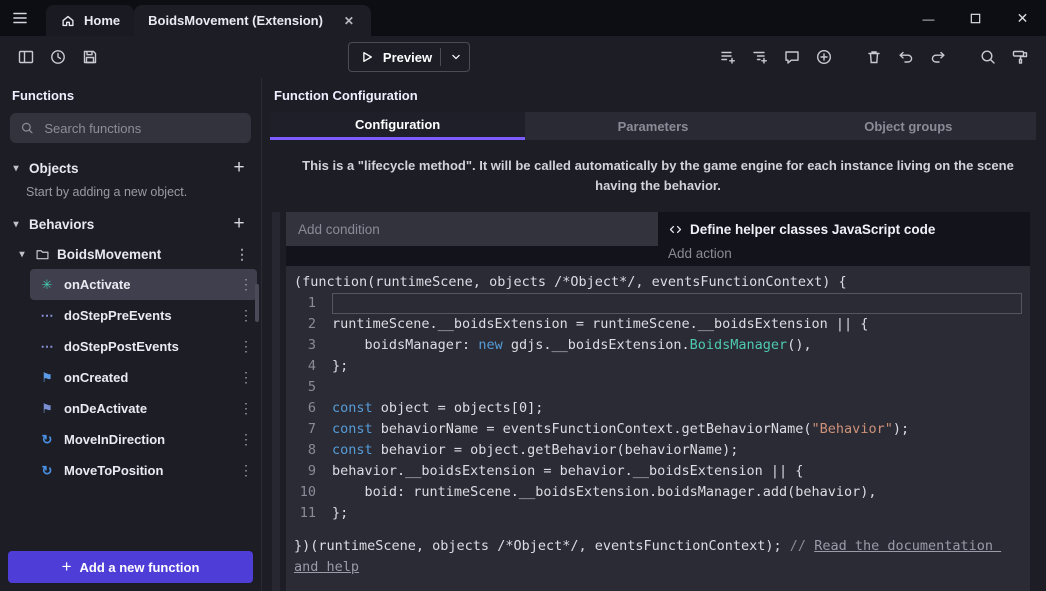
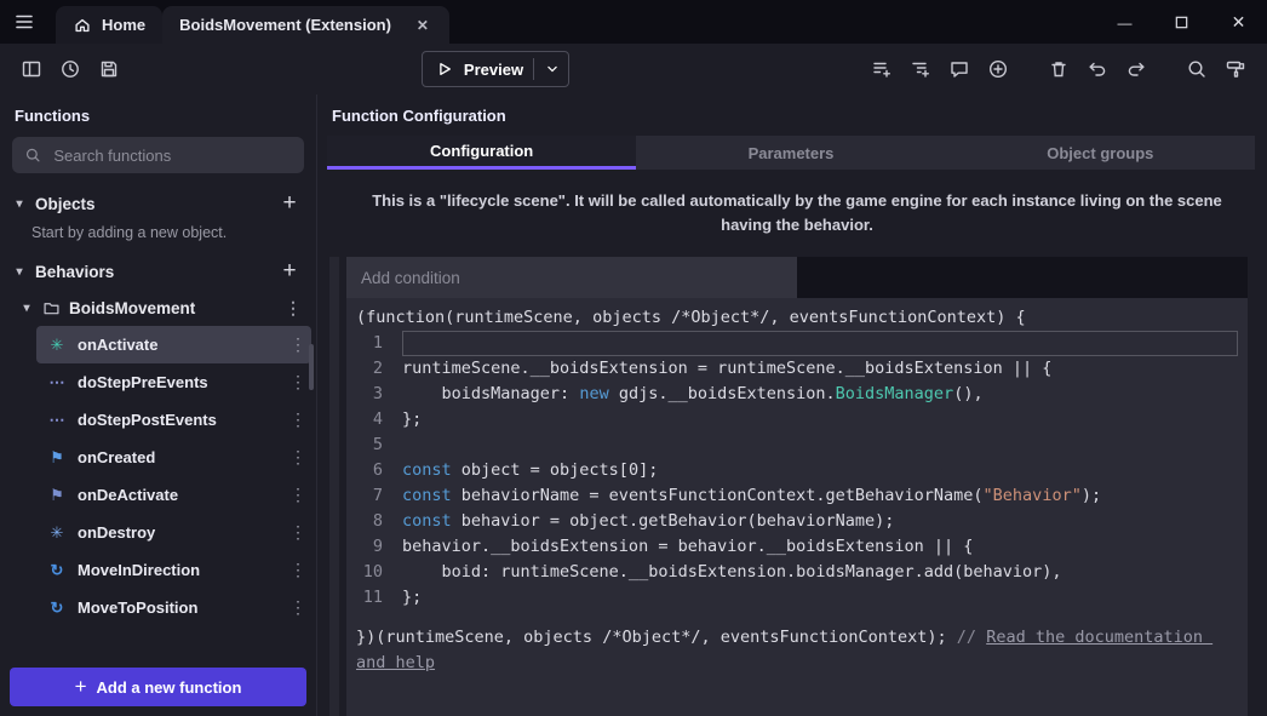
  Home
  BoidsMovement (Extension)
  Preview
  Functions
  Search functions
  Objects
  Start by adding a new object.
  Behaviors
  BoidsMovement
  onActivate
  doStepPreEvents
  doStepPostEvents
  onCreated
  onDeActivate
+ onDestroy
  MoveInDirection
  MoveToPosition
  Add a new function
  Function Configuration
  Configuration
  Parameters
  Object groups
- This is a "lifecycle method". It will be called automatically by the game engine for each instance living on the scene having the behavior.
+ This is a "lifecycle scene". It will be called automatically by the game engine for each instance living on the scene having the behavior.
  Add condition
- Define helper classes JavaScript code
- Add action
  (function(runtimeScene, objects /*Object*/, eventsFunctionContext) {
  1
  2
  runtimeScene.__boidsExtension = runtimeScene.__boidsExtension || {
  3
  boidsManager: new gdjs.__boidsExtension.BoidsManager(),
  4
  };
  5
  6
  const object = objects[0];
  7
  const behaviorName = eventsFunctionContext.getBehaviorName("Behavior");
  8
  const behavior = object.getBehavior(behaviorName);
  9
  behavior.__boidsExtension = behavior.__boidsExtension || {
  10
  boid: runtimeScene.__boidsExtension.boidsManager.add(behavior),
  11
  };
  })(runtimeScene, objects /*Object*/, eventsFunctionContext); // Read the documentation and help
